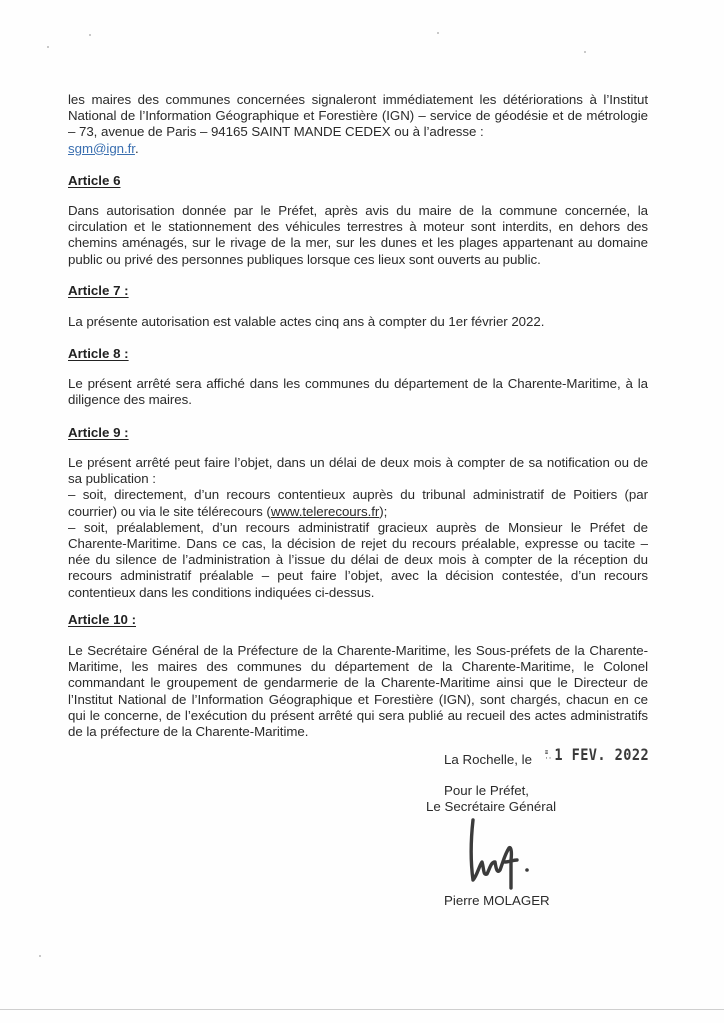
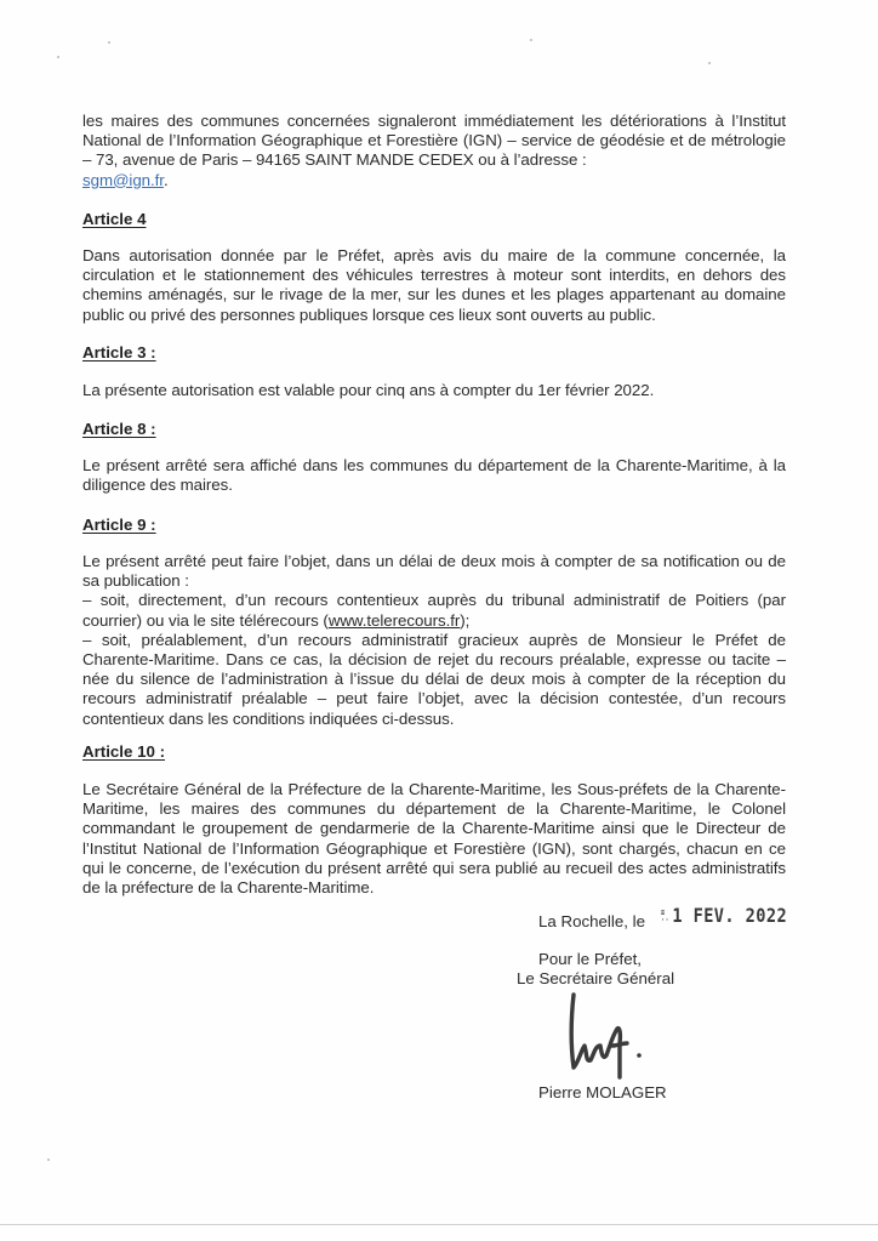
  les maires des communes concernées signaleront immédiatement les détériorations à l’Institut National de l’Information Géographique et Forestière (IGN) – service de géodésie et de métrologie – 73, avenue de Paris – 94165 SAINT MANDE CEDEX ou à l’adresse :
  sgm@ign.fr.
- Article 6
+ Article 4
  Dans autorisation donnée par le Préfet, après avis du maire de la commune concernée, la circulation et le stationnement des véhicules terrestres à moteur sont interdits, en dehors des chemins aménagés, sur le rivage de la mer, sur les dunes et les plages appartenant au domaine public ou privé des personnes publiques lorsque ces lieux sont ouverts au public.
- Article 7 :
+ Article 3 :
- La présente autorisation est valable actes cinq ans à compter du 1er février 2022.
+ La présente autorisation est valable pour cinq ans à compter du 1er février 2022.
  Article 8 :
  Le présent arrêté sera affiché dans les communes du département de la Charente-Maritime, à la diligence des maires.
  Article 9 :
  Le présent arrêté peut faire l’objet, dans un délai de deux mois à compter de sa notification ou de sa publication :
  – soit, directement, d’un recours contentieux auprès du tribunal administratif de Poitiers (par courrier) ou via le site télérecours (www.telerecours.fr);
  – soit, préalablement, d’un recours administratif gracieux auprès de Monsieur le Préfet de Charente-Maritime. Dans ce cas, la décision de rejet du recours préalable, expresse ou tacite – née du silence de l’administration à l’issue du délai de deux mois à compter de la réception du recours administratif préalable – peut faire l’objet, avec la décision contestée, d’un recours contentieux dans les conditions indiquées ci-dessus.
  Article 10 :
  Le Secrétaire Général de la Préfecture de la Charente-Maritime, les Sous-préfets de la Charente-Maritime, les maires des communes du département de la Charente-Maritime, le Colonel commandant le groupement de gendarmerie de la Charente-Maritime ainsi que le Directeur de l’Institut National de l’Information Géographique et Forestière (IGN), sont chargés, chacun en ce qui le concerne, de l’exécution du présent arrêté qui sera publié au recueil des actes administratifs de la préfecture de la Charente-Maritime.
  La Rochelle, le
  1 FEV. 2022
  Pour le Préfet,
  Le Secrétaire Général
  Pierre MOLAGER
